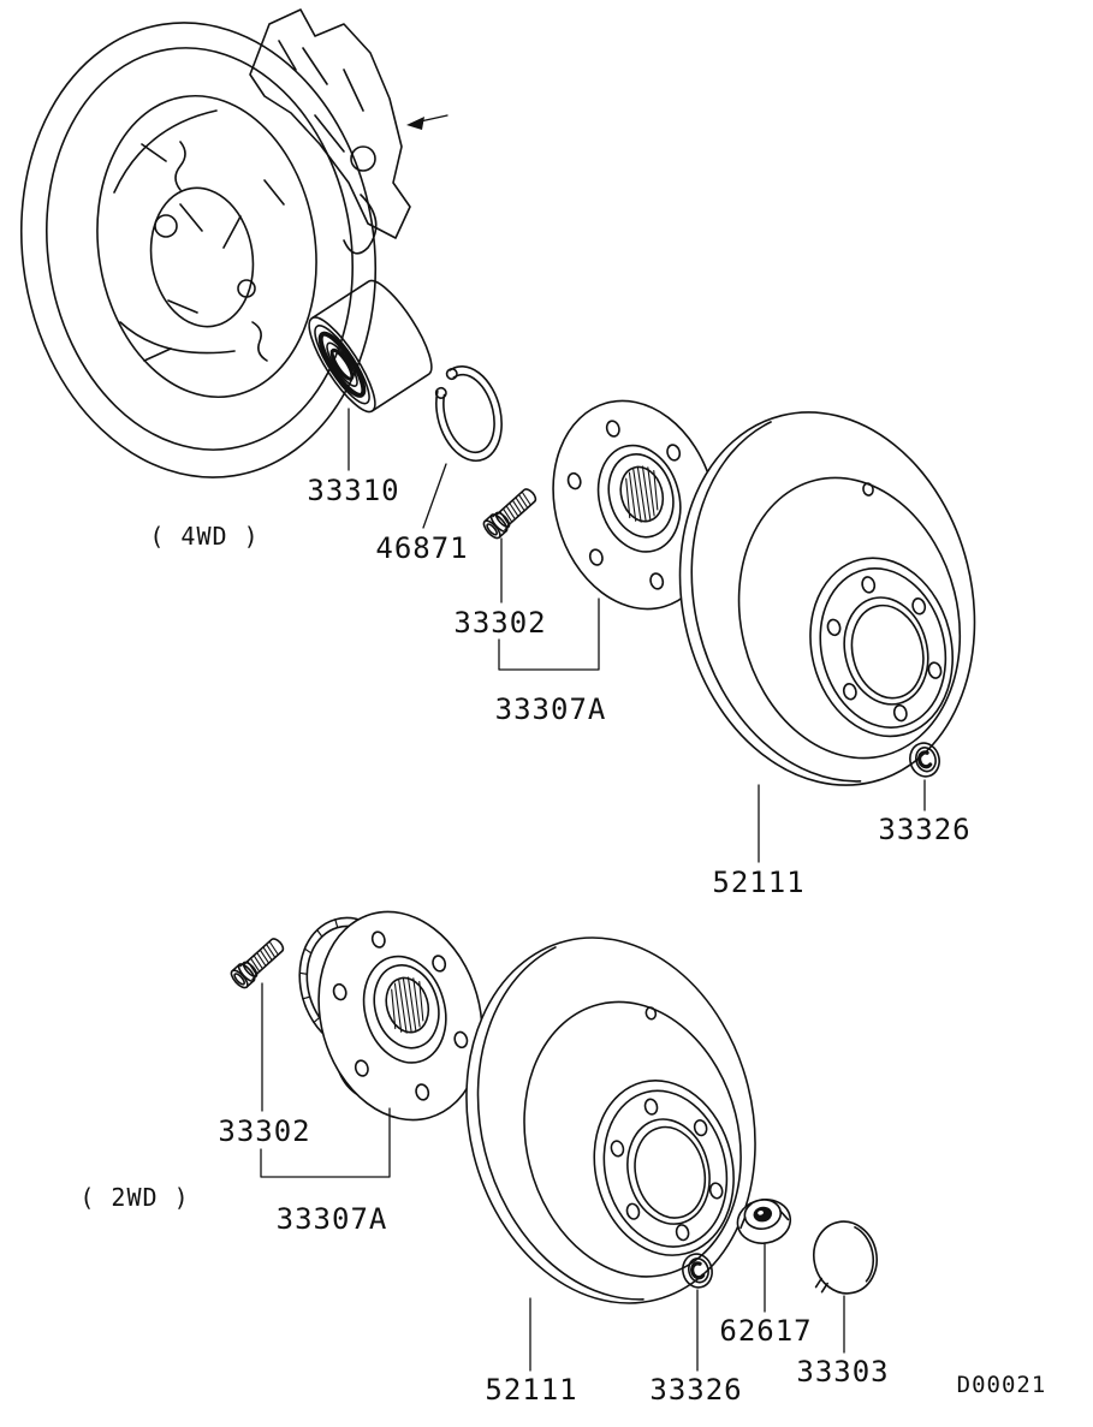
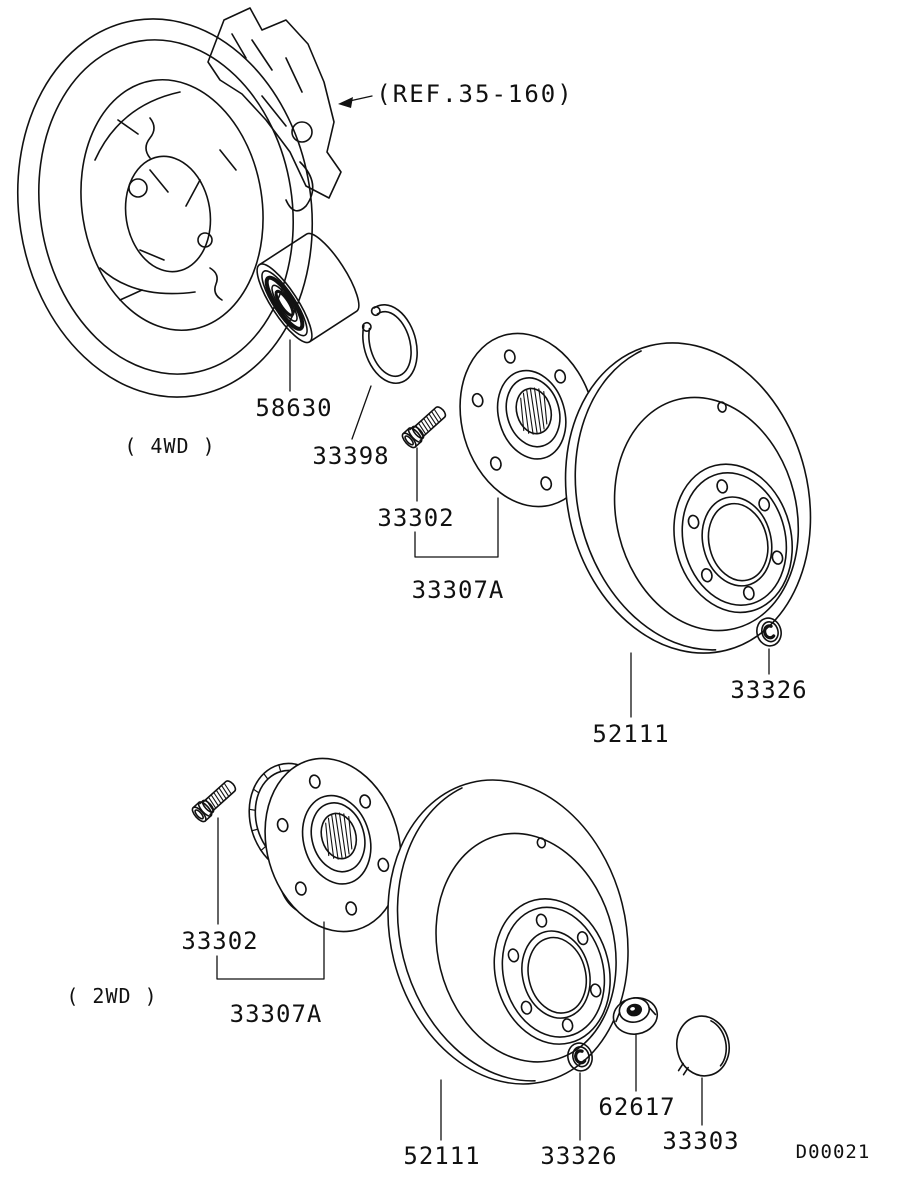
+ (REF.35-160)
  ( 4WD )
- 33310
+ 58630
- 46871
+ 33398
  33302
  33307A
  52111
  33326
  33302
  ( 2WD )
  33307A
  52111
  33326
  62617
  33303
  D00021
